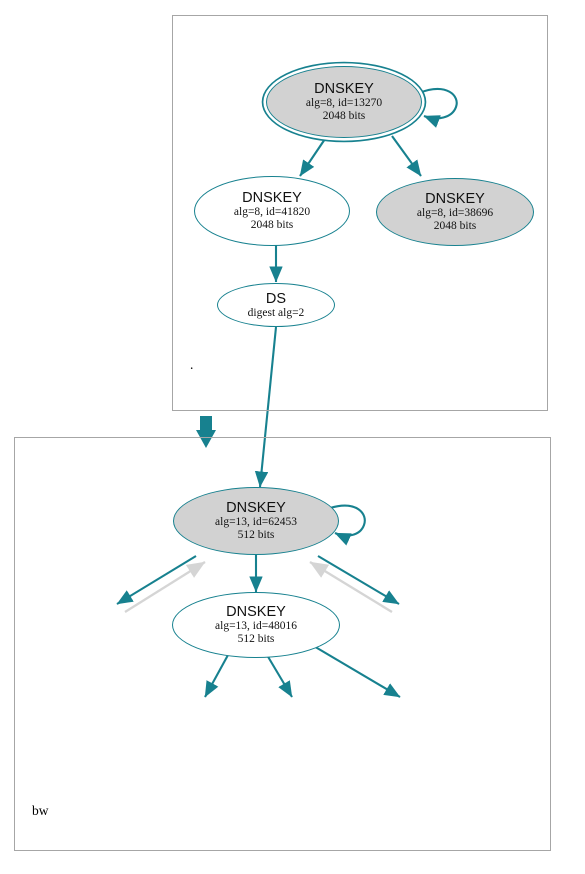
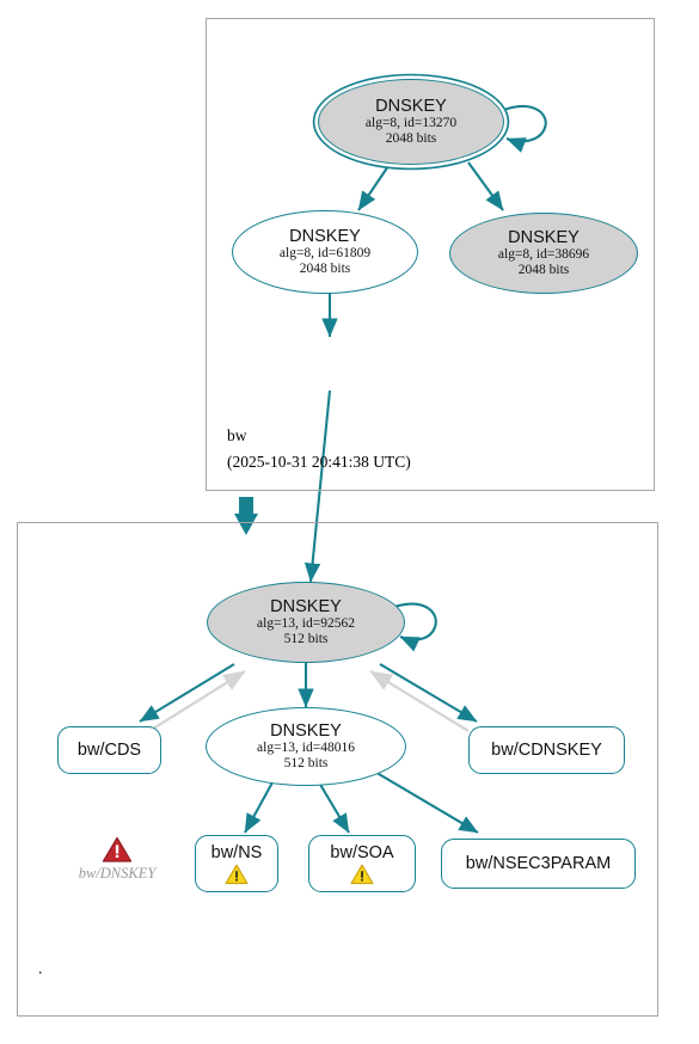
- .
+ bw
+ (2025-10-31 20:41:38 UTC)
- bw
+ .
  DNSKEY
  alg=8, id=13270
  2048 bits
  DNSKEY
- alg=8, id=41820
+ alg=8, id=61809
  2048 bits
  DNSKEY
  alg=8, id=38696
  2048 bits
- DS
- digest alg=2
  DNSKEY
- alg=13, id=62453
+ alg=13, id=92562
  512 bits
  DNSKEY
  alg=13, id=48016
  512 bits
+ bw/CDS
+ bw/CDNSKEY
+ bw/NS
+ bw/SOA
+ bw/NSEC3PARAM
+ bw/DNSKEY
